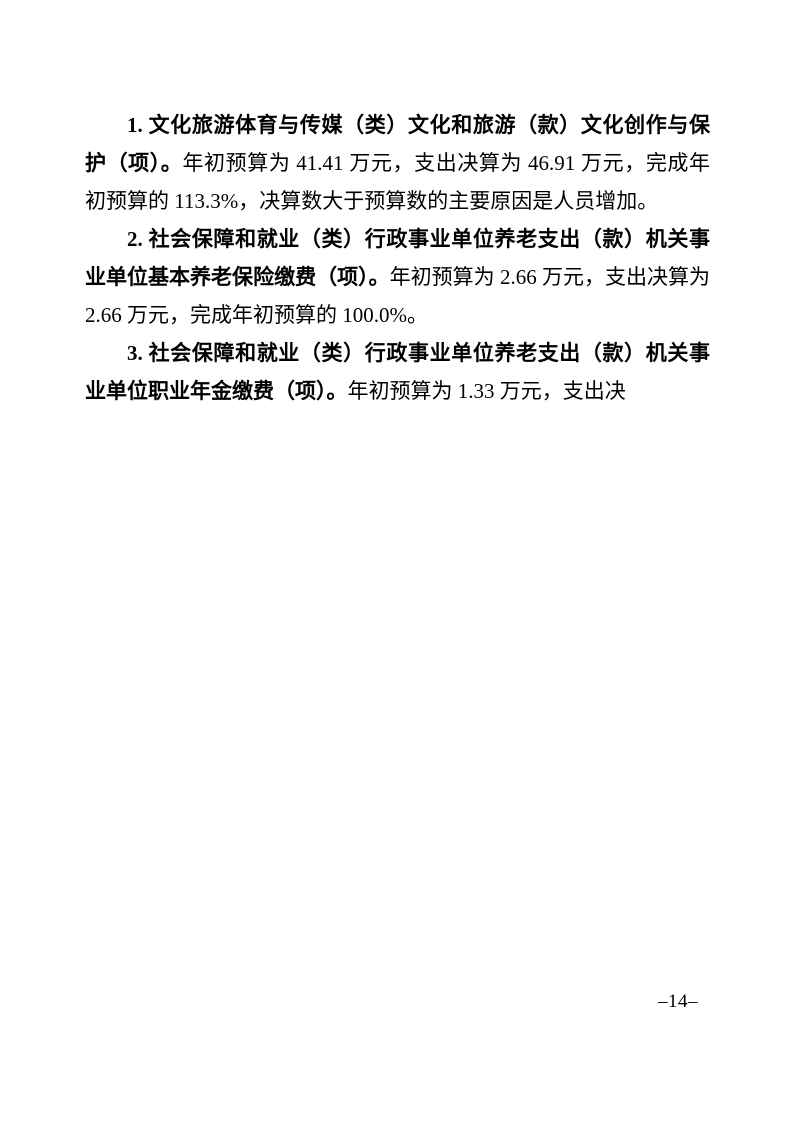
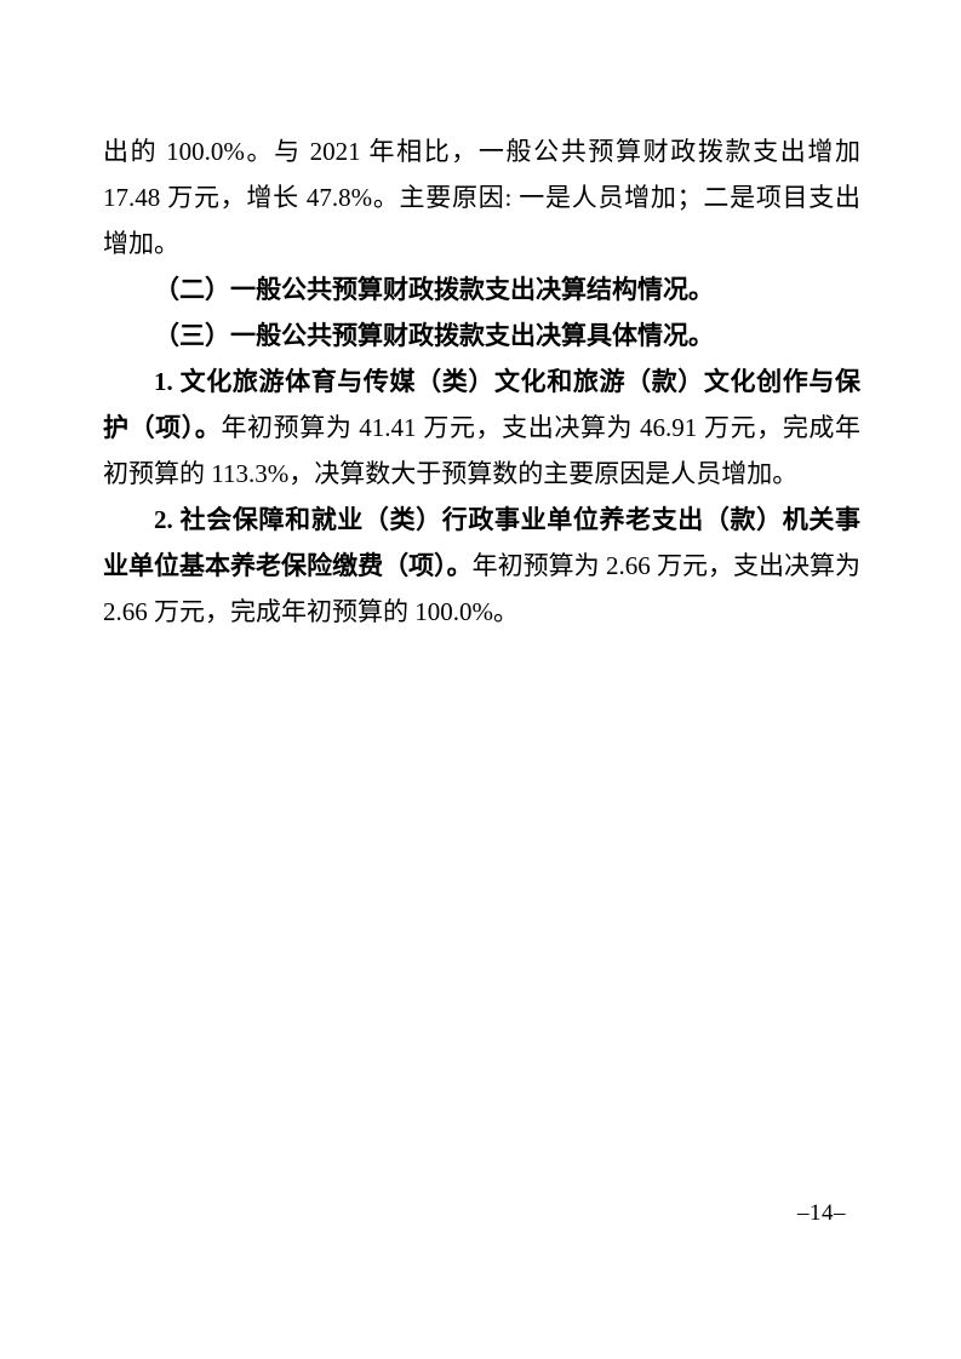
+ 出的 100.0%。与 2021 年相比，一般公共预算财政拨款支出增加 17.48 万元，增长 47.8%。主要原因: 一是人员增加；二是项目支出增加。
+ （二）一般公共预算财政拨款支出决算结构情况。
+ （三）一般公共预算财政拨款支出决算具体情况。
  1. 文化旅游体育与传媒（类）文化和旅游（款）文化创作与保护（项）。年初预算为 41.41 万元，支出决算为 46.91 万元，完成年初预算的 113.3%，决算数大于预算数的主要原因是人员增加。
  2. 社会保障和就业（类）行政事业单位养老支出（款）机关事业单位基本养老保险缴费（项）。年初预算为 2.66 万元，支出决算为 2.66 万元，完成年初预算的 100.0%。
- 3. 社会保障和就业（类）行政事业单位养老支出（款）机关事业单位职业年金缴费（项）。年初预算为 1.33 万元，支出决
  –14–
